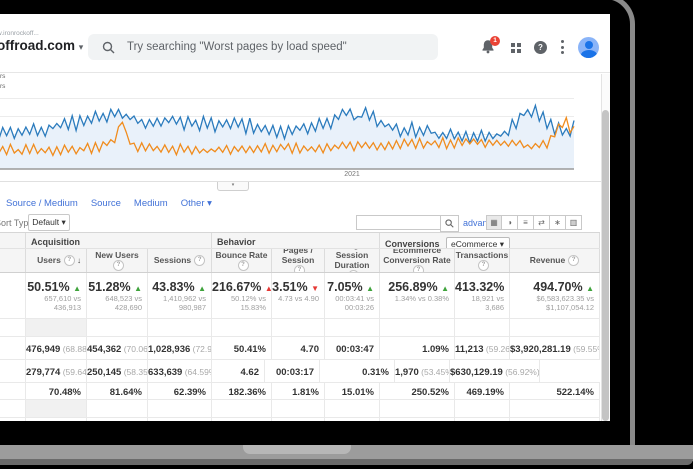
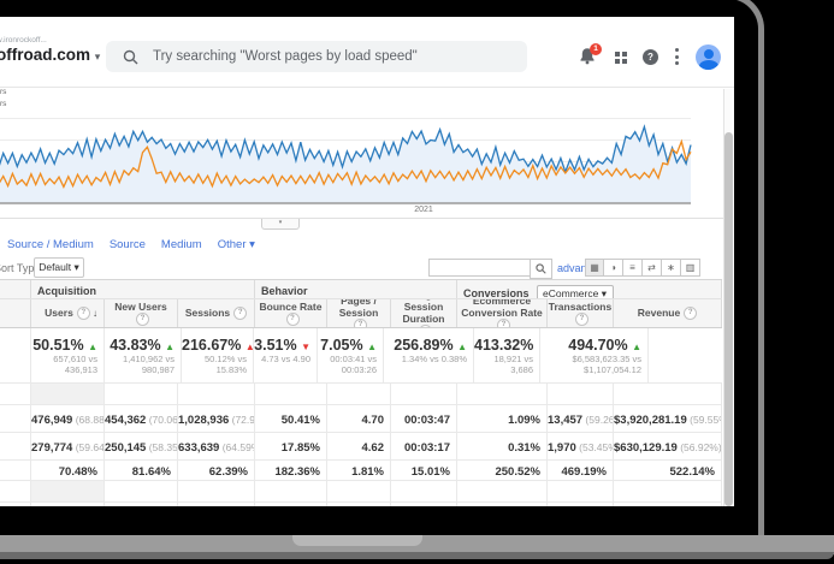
  offroad.com ▾
  Try searching "Worst pages by load speed"
  ?
  Source / Medium Source Medium Other ▾
  Default ▾
  ▦
  ◑
  ≡
  ⇄
  ∗
  ▥
  Acquisition
  Behavior
  Conversions eCommerce ▾
  Users
  ↓
  New Users
  Sessions
  Bounce Rate
  Pages / Session
  Session Duration
  Ecommerce Conversion Rate
  Transactions
  Revenue
  50.51% ▲
  657,610 vs 436,913
- 51.28% ▲
- 648,523 vs 428,690
  43.83% ▲
  1,410,962 vs 980,987
  216.67% ▲
  50.12% vs 15.83%
  3.51% ▼
  4.73 vs 4.90
  7.05% ▲
  00:03:41 vs 00:03:26
  256.89% ▲
  1.34% vs 0.38%
  413.32%
  18,921 vs 3,686
  494.70% ▲
  $6,583,623.35 vs $1,107,054.12
  476,949 (68.88
  454,362 (70.06
  1,028,936 (72.9
  50.41%
  4.70
  00:03:47
  1.09%
- 11,213 (59.26
+ 13,457 (59.26
  $3,920,281.19 (59.55
  279,774 (59.64
  250,145 (58.35
  633,639 (64.59
+ 17.85%
  4.62
  00:03:17
  0.31%
  1,970 (53.45
  $630,129.19 (56.92%)
  70.48%
  81.64%
  62.39%
  182.36%
  1.81%
  15.01%
  250.52%
  469.19%
  522.14%
